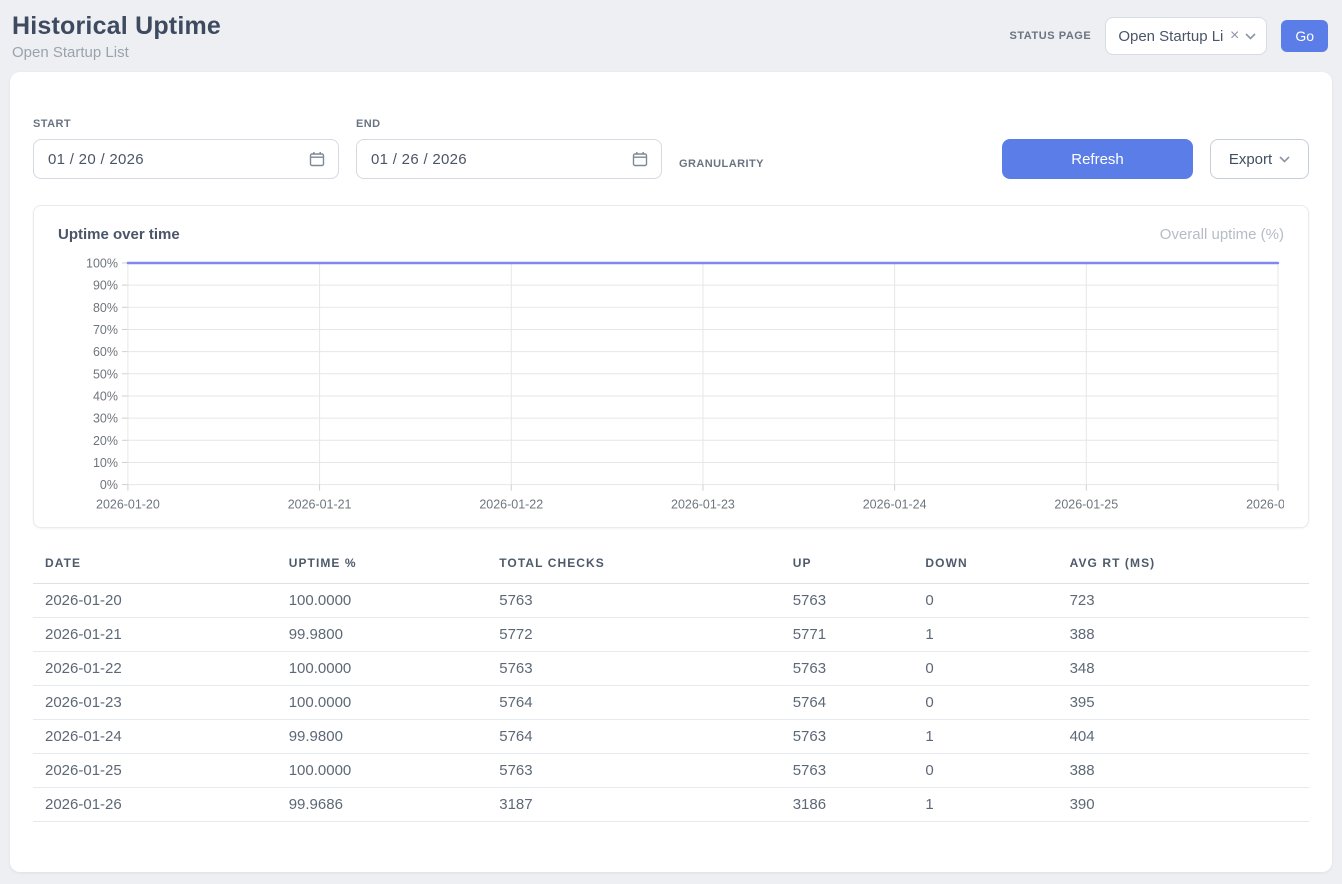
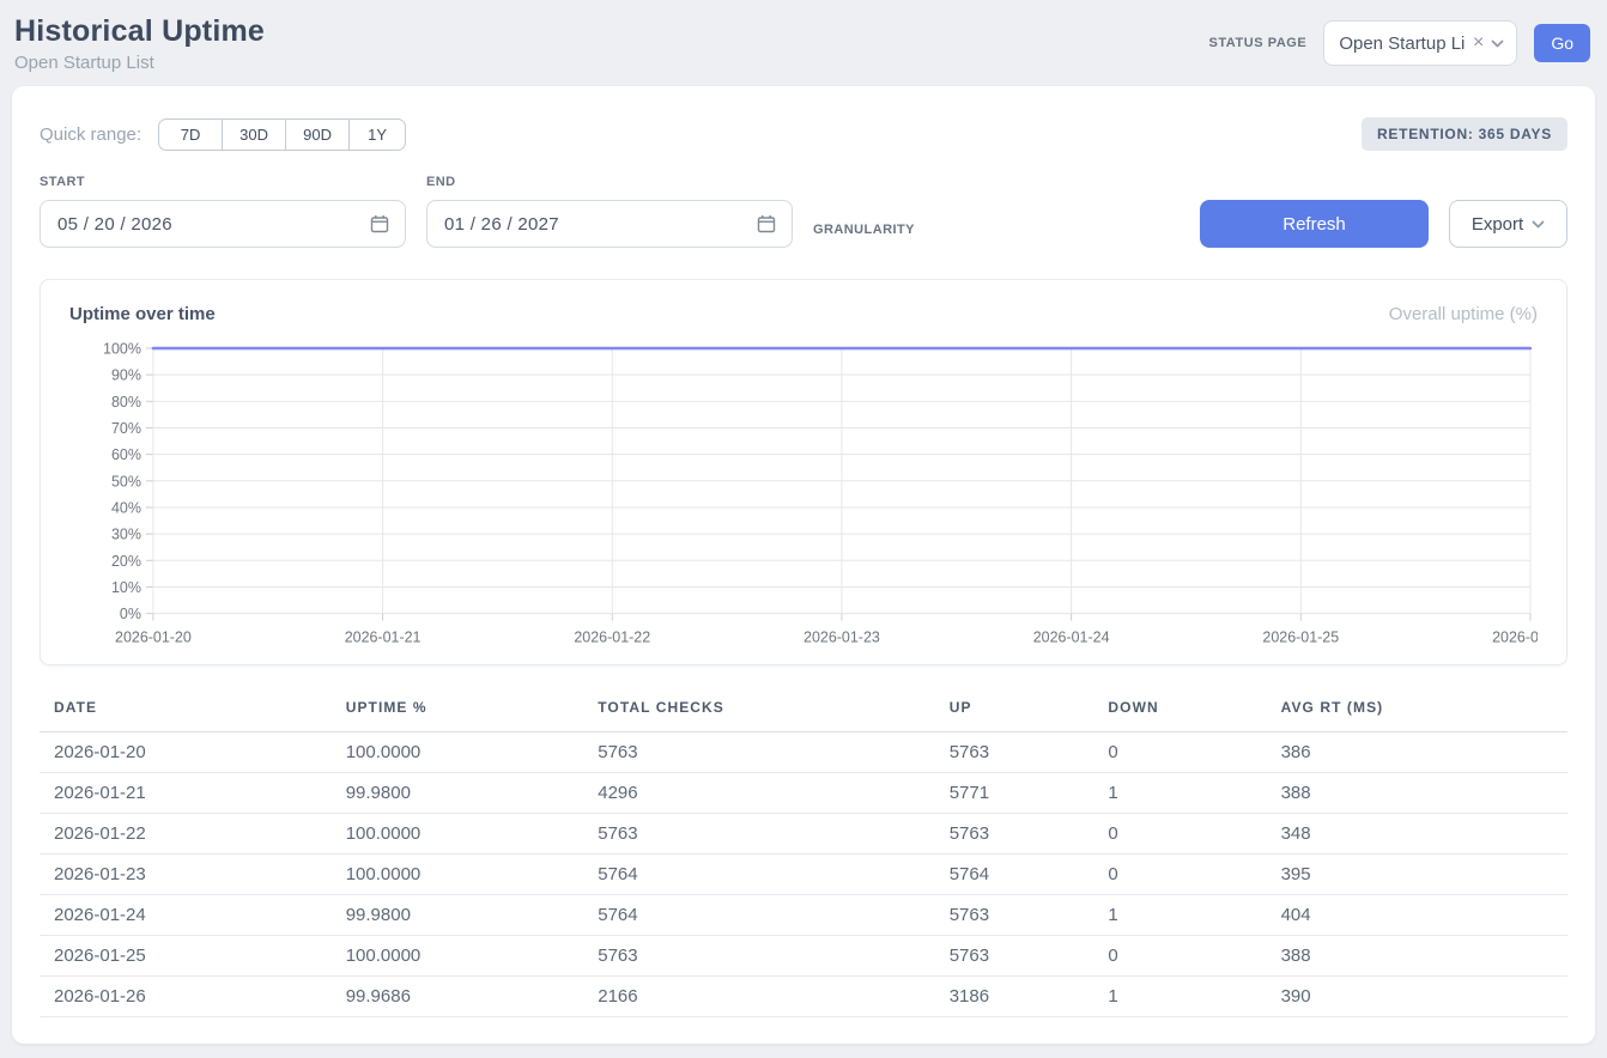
  Historical Uptime
  Open Startup List
  STATUS PAGE
  Open Startup Li
  ×
  Go
+ Quick range:
+ 7D
+ 30D
+ 90D
+ 1Y
+ RETENTION: 365 DAYS
  START
- 01 / 20 / 2026
+ 05 / 20 / 2026
  END
- 01 / 26 / 2026
+ 01 / 26 / 2027
  GRANULARITY
  Refresh
  Export
  Uptime over time
  Overall uptime (%)
  0%
  10%
  20%
  30%
  40%
  50%
  60%
  70%
  80%
  90%
  100%
  2026-01-20
  2026-01-21
  2026-01-22
  2026-01-23
  2026-01-24
  2026-01-25
  DATE	UPTIME %	TOTAL CHECKS	UP	DOWN	AVG RT (MS)
- 2026-01-20	100.0000	5763	5763	0	723
+ 2026-01-20	100.0000	5763	5763	0	386
- 2026-01-21	99.9800	5772	5771	1	388
+ 2026-01-21	99.9800	4296	5771	1	388
  2026-01-22	100.0000	5763	5763	0	348
  2026-01-23	100.0000	5764	5764	0	395
  2026-01-24	99.9800	5764	5763	1	404
  2026-01-25	100.0000	5763	5763	0	388
- 2026-01-26	99.9686	3187	3186	1	390
+ 2026-01-26	99.9686	2166	3186	1	390
